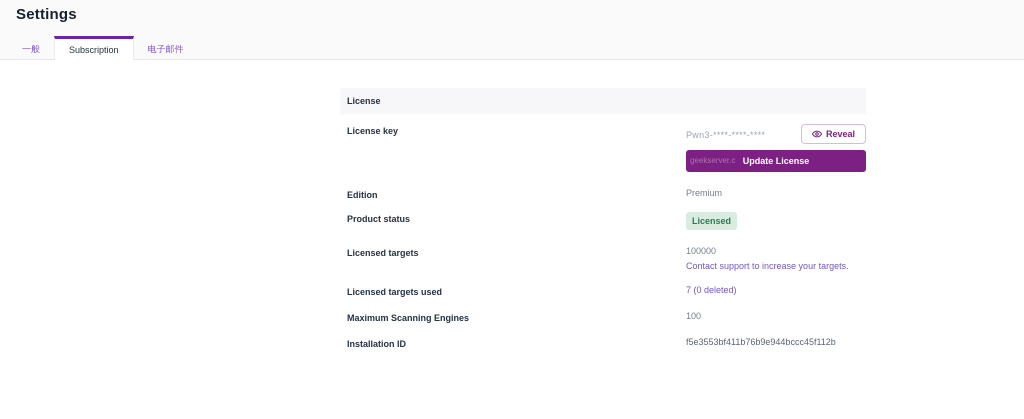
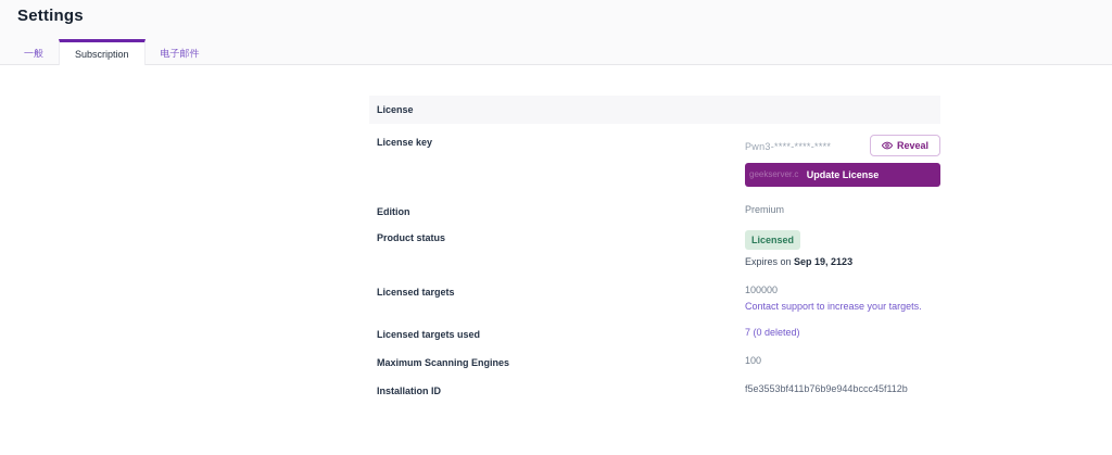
  Settings
  一般
  Subscription
  电子邮件
  License
  License key
  Pwn3-****-****-****
  Reveal
  geekserver.c
  Update License
  Edition
  Premium
  Product status
  Licensed
+ Expires on Sep 19, 2123
  Licensed targets
  100000
  Contact support to increase your targets.
  Licensed targets used
  7 (0 deleted)
  Maximum Scanning Engines
  100
  Installation ID
  f5e3553bf411b76b9e944bccc45f112b
